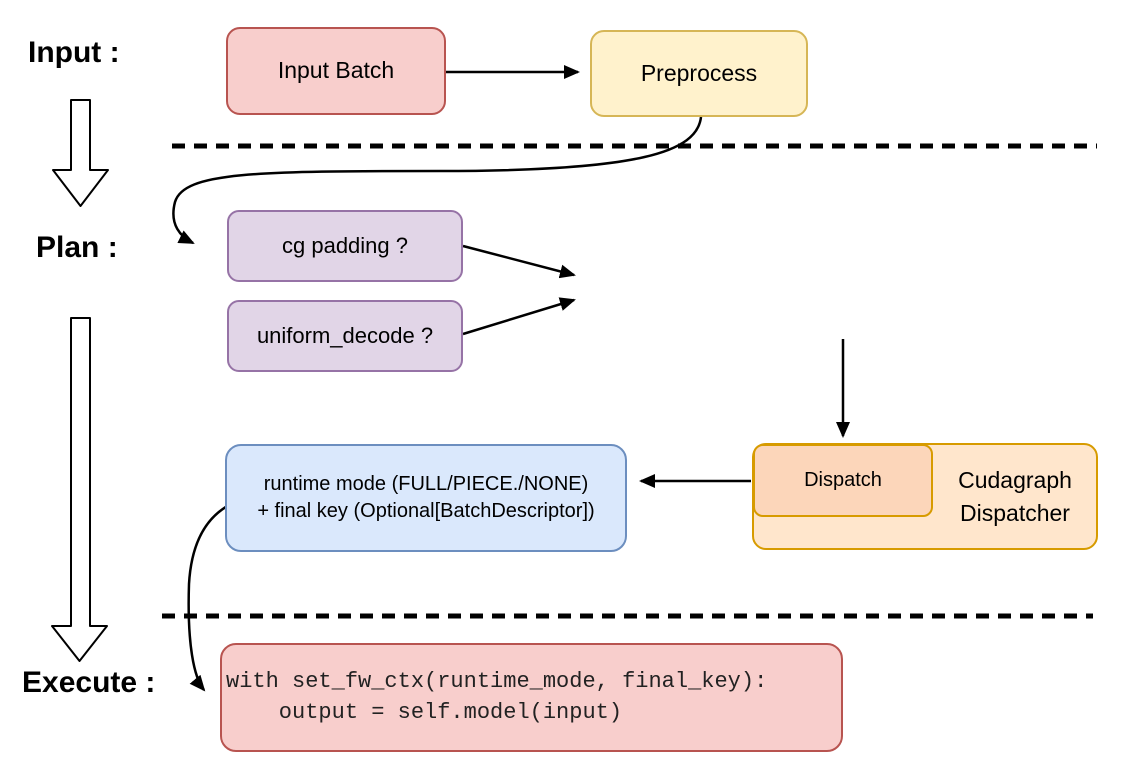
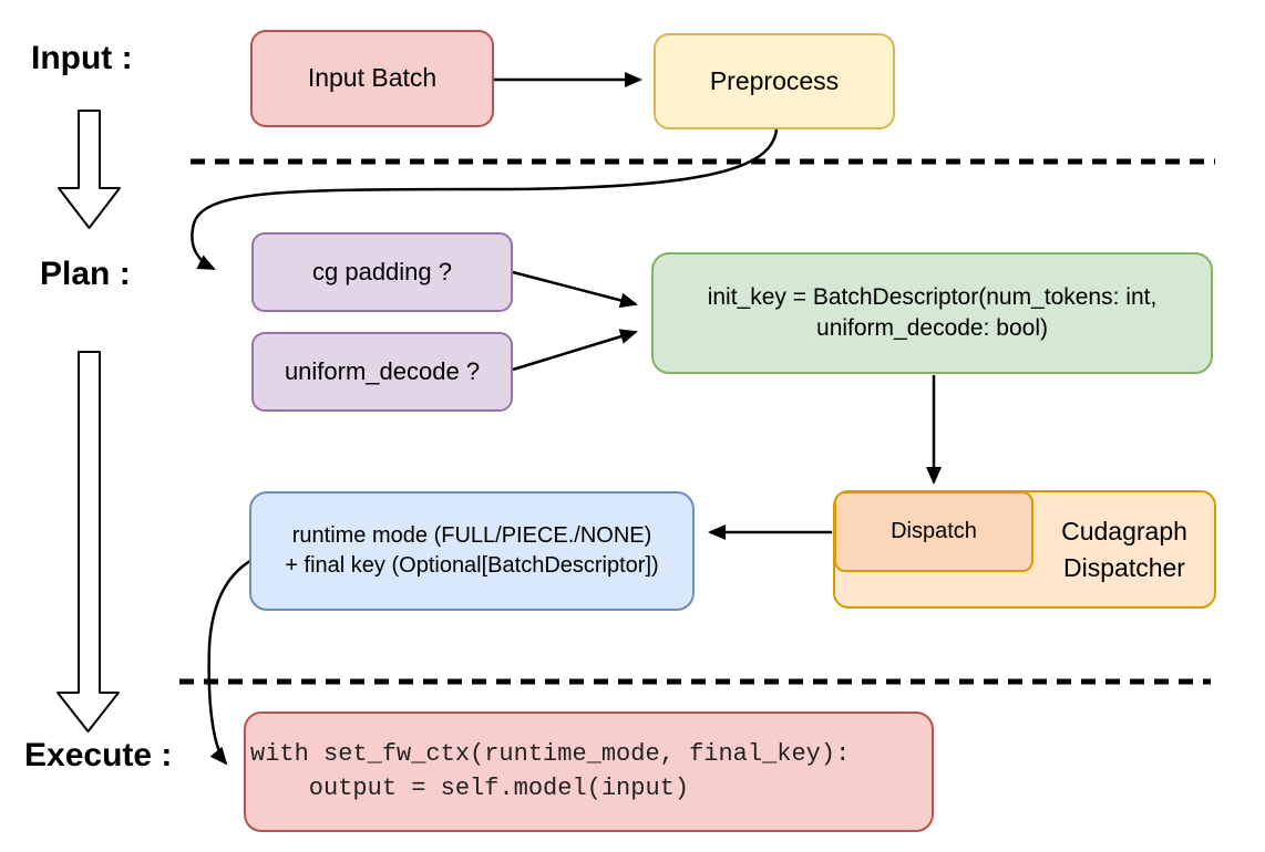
  Input :
  Plan :
  Execute :
  Input Batch
  Preprocess
  cg padding ?
  uniform_decode ?
+ init_key = BatchDescriptor(num_tokens: int,
+ uniform_decode: bool)
  runtime mode (FULL/PIECE./NONE)
  + final key (Optional[BatchDescriptor])
  Cudagraph Dispatcher
  Dispatch
  with set_fw_ctx(runtime_mode, final_key):
  output = self.model(input)
